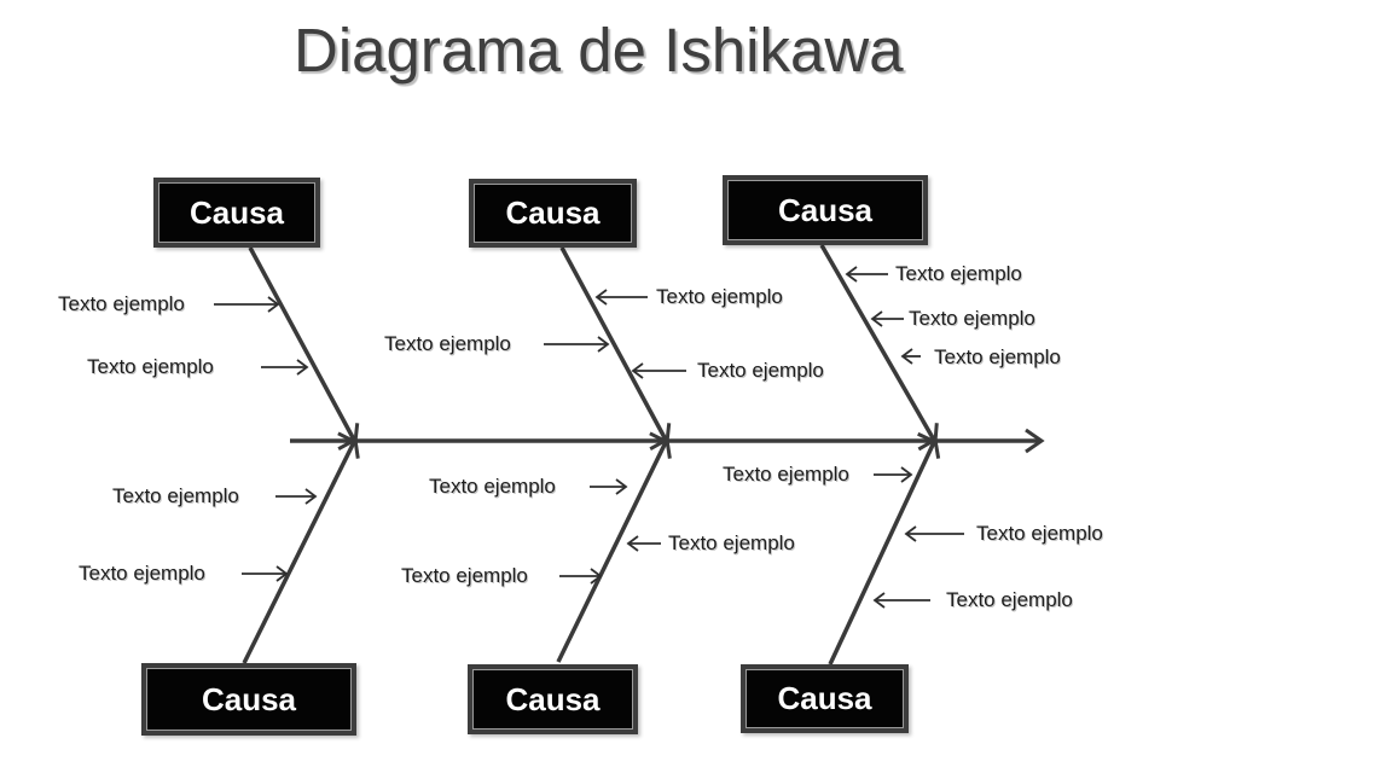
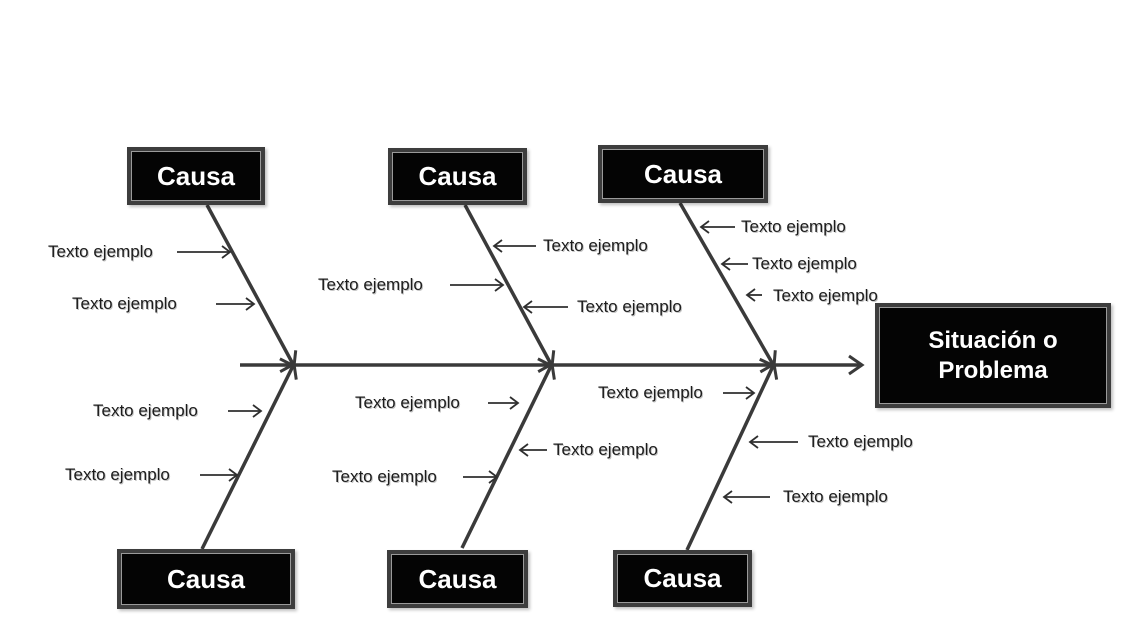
- Diagrama de Ishikawa
  Causa
  Causa
  Causa
  Causa
  Causa
  Causa
+ Situación o Problema
  Texto ejemplo
  Texto ejemplo
  Texto ejemplo
  Texto ejemplo
  Texto ejemplo
  Texto ejemplo
  Texto ejemplo
  Texto ejemplo
  Texto ejemplo
  Texto ejemplo
  Texto ejemplo
  Texto ejemplo
  Texto ejemplo
  Texto ejemplo
  Texto ejemplo
  Texto ejemplo
